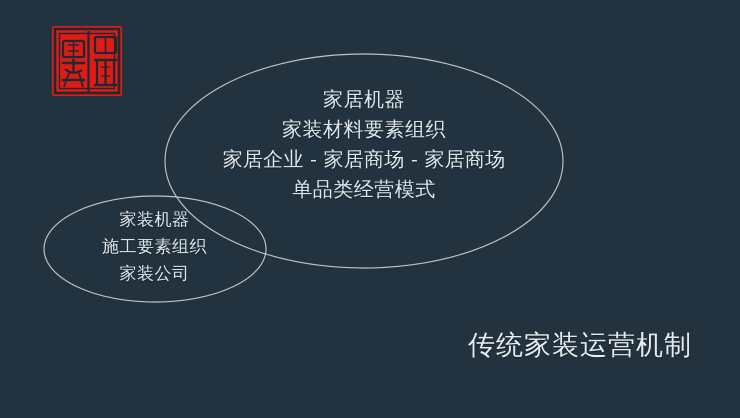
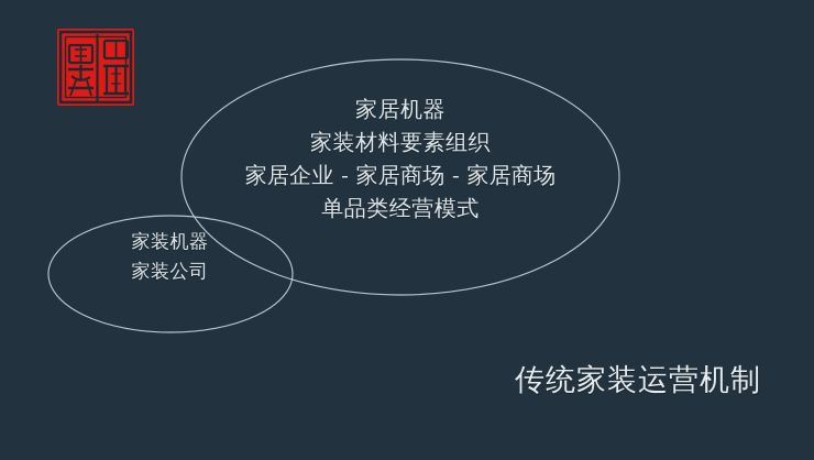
  家居机器
  家装材料要素组织
  家居企业 - 家居商场 - 家居商场
  单品类经营模式
  家装机器
- 施工要素组织
  家装公司
  传统家装运营机制
